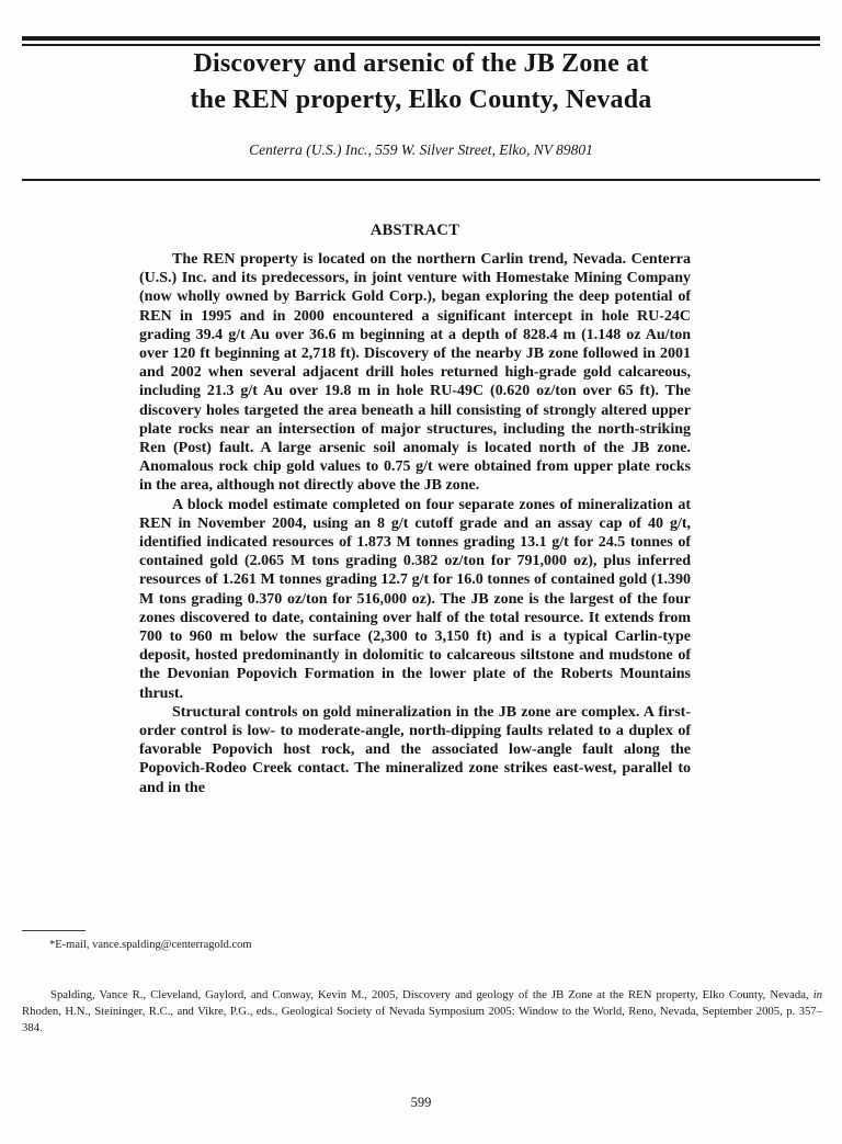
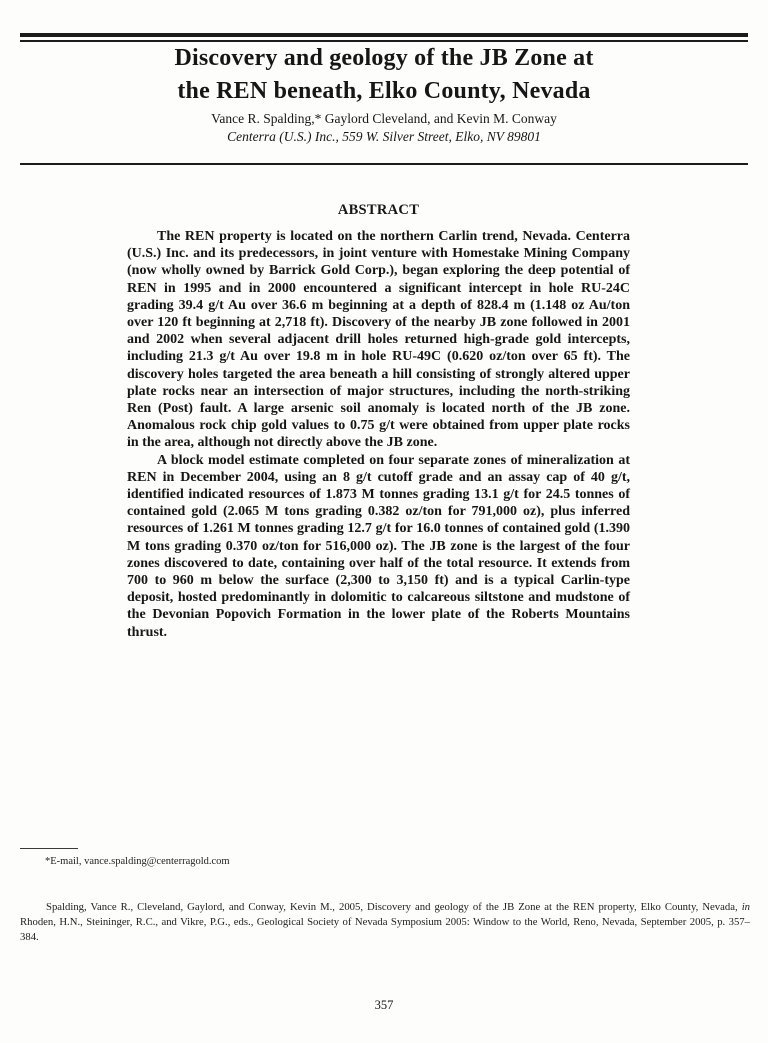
- Discovery and arsenic of the JB Zone at
+ Discovery and geology of the JB Zone at
- the REN property, Elko County, Nevada
+ the REN beneath, Elko County, Nevada
+ Vance R. Spalding,* Gaylord Cleveland, and Kevin M. Conway
  Centerra (U.S.) Inc., 559 W. Silver Street, Elko, NV 89801
  ABSTRACT
- The REN property is located on the northern Carlin trend, Nevada. Centerra (U.S.) Inc. and its predecessors, in joint venture with Homestake Mining Company (now wholly owned by Barrick Gold Corp.), began exploring the deep potential of REN in 1995 and in 2000 encountered a significant intercept in hole RU-24C grading 39.4 g/t Au over 36.6 m beginning at a depth of 828.4 m (1.148 oz Au/ton over 120 ft beginning at 2,718 ft). Discovery of the nearby JB zone followed in 2001 and 2002 when several adjacent drill holes returned high-grade gold calcareous, including 21.3 g/t Au over 19.8 m in hole RU-49C (0.620 oz/ton over 65 ft). The discovery holes targeted the area beneath a hill consisting of strongly altered upper plate rocks near an intersection of major structures, including the north-striking Ren (Post) fault. A large arsenic soil anomaly is located north of the JB zone. Anomalous rock chip gold values to 0.75 g/t were obtained from upper plate rocks in the area, although not directly above the JB zone.
+ The REN property is located on the northern Carlin trend, Nevada. Centerra (U.S.) Inc. and its predecessors, in joint venture with Homestake Mining Company (now wholly owned by Barrick Gold Corp.), began exploring the deep potential of REN in 1995 and in 2000 encountered a significant intercept in hole RU-24C grading 39.4 g/t Au over 36.6 m beginning at a depth of 828.4 m (1.148 oz Au/ton over 120 ft beginning at 2,718 ft). Discovery of the nearby JB zone followed in 2001 and 2002 when several adjacent drill holes returned high-grade gold intercepts, including 21.3 g/t Au over 19.8 m in hole RU-49C (0.620 oz/ton over 65 ft). The discovery holes targeted the area beneath a hill consisting of strongly altered upper plate rocks near an intersection of major structures, including the north-striking Ren (Post) fault. A large arsenic soil anomaly is located north of the JB zone. Anomalous rock chip gold values to 0.75 g/t were obtained from upper plate rocks in the area, although not directly above the JB zone.
- A block model estimate completed on four separate zones of mineralization at REN in November 2004, using an 8 g/t cutoff grade and an assay cap of 40 g/t, identified indicated resources of 1.873 M tonnes grading 13.1 g/t for 24.5 tonnes of contained gold (2.065 M tons grading 0.382 oz/ton for 791,000 oz), plus inferred resources of 1.261 M tonnes grading 12.7 g/t for 16.0 tonnes of contained gold (1.390 M tons grading 0.370 oz/ton for 516,000 oz). The JB zone is the largest of the four zones discovered to date, containing over half of the total resource. It extends from 700 to 960 m below the surface (2,300 to 3,150 ft) and is a typical Carlin-type deposit, hosted predominantly in dolomitic to calcareous siltstone and mudstone of the Devonian Popovich Formation in the lower plate of the Roberts Mountains thrust.
+ A block model estimate completed on four separate zones of mineralization at REN in December 2004, using an 8 g/t cutoff grade and an assay cap of 40 g/t, identified indicated resources of 1.873 M tonnes grading 13.1 g/t for 24.5 tonnes of contained gold (2.065 M tons grading 0.382 oz/ton for 791,000 oz), plus inferred resources of 1.261 M tonnes grading 12.7 g/t for 16.0 tonnes of contained gold (1.390 M tons grading 0.370 oz/ton for 516,000 oz). The JB zone is the largest of the four zones discovered to date, containing over half of the total resource. It extends from 700 to 960 m below the surface (2,300 to 3,150 ft) and is a typical Carlin-type deposit, hosted predominantly in dolomitic to calcareous siltstone and mudstone of the Devonian Popovich Formation in the lower plate of the Roberts Mountains thrust.
- Structural controls on gold mineralization in the JB zone are complex. A first-order control is low- to moderate-angle, north-dipping faults related to a duplex of favorable Popovich host rock, and the associated low-angle fault along the Popovich-Rodeo Creek contact. The mineralized zone strikes east-west, parallel to and in the
  *E-mail, vance.spalding@centerragold.com
  Spalding, Vance R., Cleveland, Gaylord, and Conway, Kevin M., 2005, Discovery and geology of the JB Zone at the REN property, Elko County, Nevada, in Rhoden, H.N., Steininger, R.C., and Vikre, P.G., eds., Geological Society of Nevada Symposium 2005: Window to the World, Reno, Nevada, September 2005, p. 357–384.
- 599
+ 357
